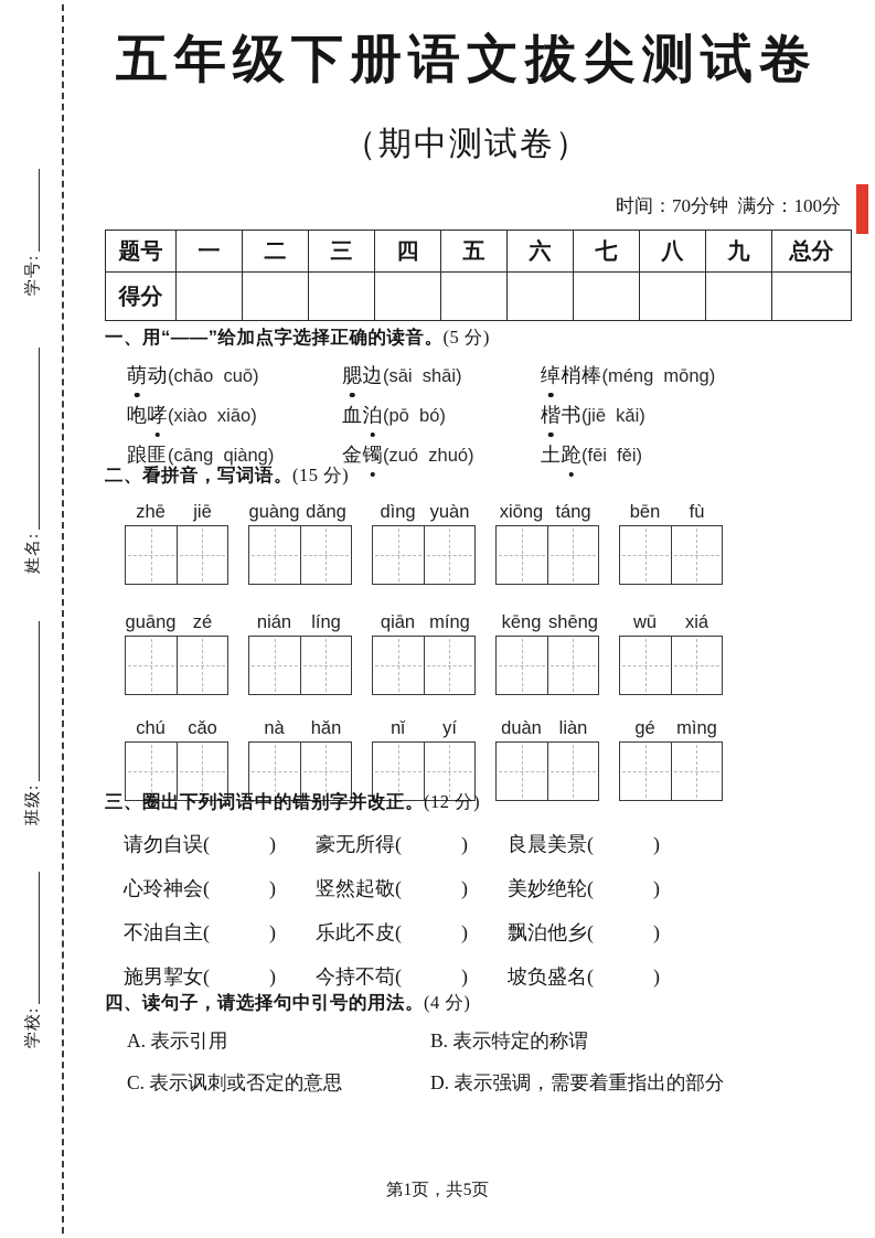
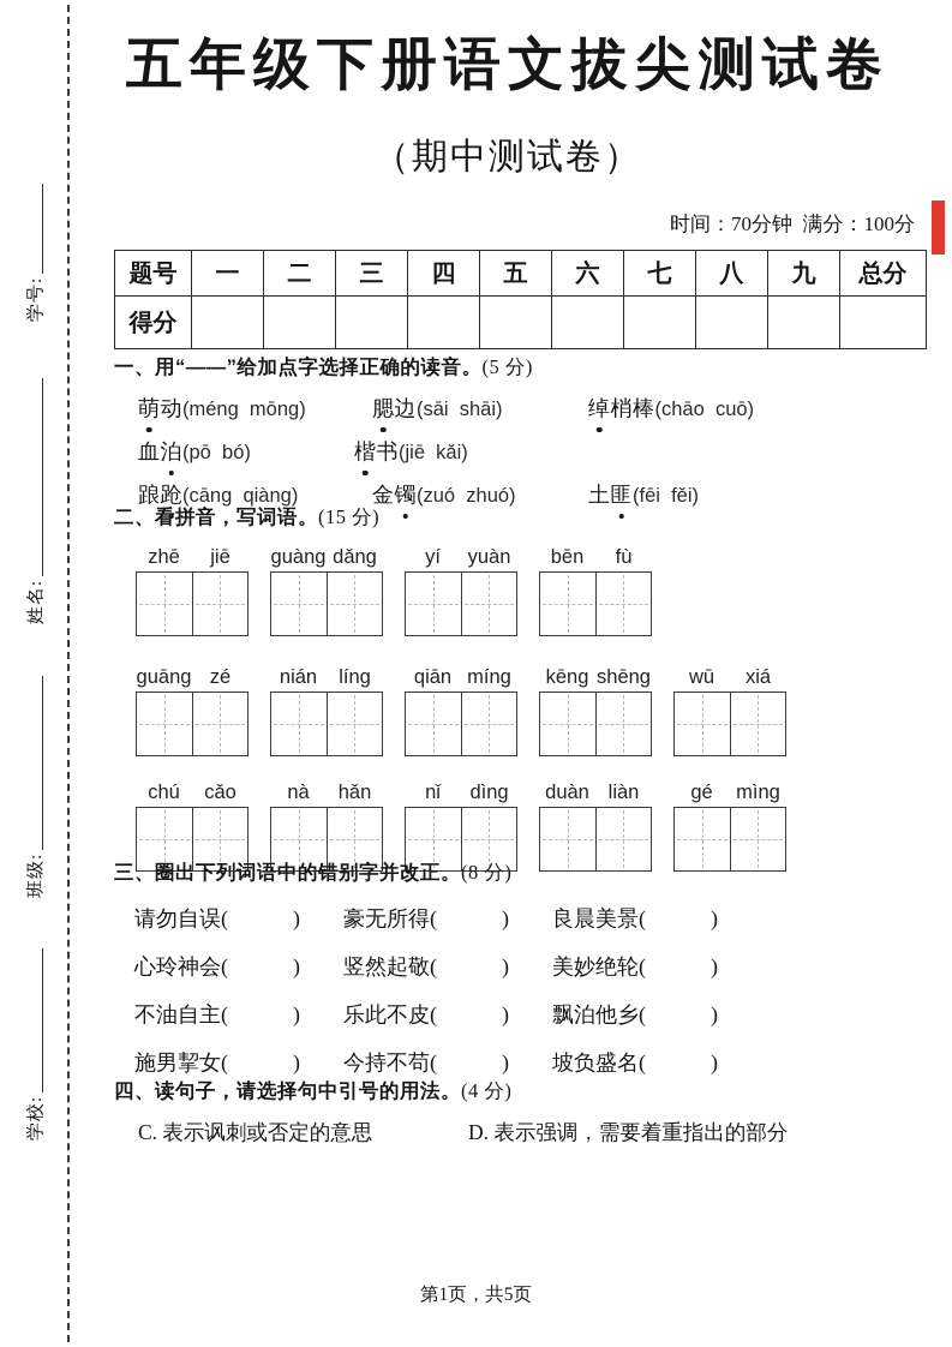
  五年级下册语文拔尖测试卷
  （期中测试卷）
  时间：70分钟 满分：100分
  题号	一	二	三	四	五	六	七	八	九	总分
  得分
  一、用“——”给加点字选择正确的读音。(5 分)
- 萌动(chāo cuō)
+ 萌动(méng mōng)
  腮边(sāi shāi)
- 绰梢棒(méng mōng)
+ 绰梢棒(chāo cuō)
- 咆哮(xiào xiāo)
  血泊(pō bó)
  楷书(jiē kǎi)
- 踉匪(cāng qiàng)
+ 踉跄(cāng qiàng)
  金镯(zuó zhuó)
- 土跄(fēi fěi)
+ 土匪(fēi fěi)
  二、看拼音，写词语。(15 分)
  zhē
  jiē
  guàng
  dǎng
- dìng
+ yí
  yuàn
- xiōng
- táng
  bēn
  fù
  guāng
  zé
  nián
  líng
  qiān
  míng
  kēng
  shēng
  wū
  xiá
  chú
  cǎo
  nà
  hǎn
  nǐ
- yí
+ dìng
  duàn
  liàn
  gé
  mìng
- 三、圈出下列词语中的错别字并改正。(12 分)
+ 三、圈出下列词语中的错别字并改正。(8 分)
  请勿自误( )
  豪无所得( )
  良晨美景( )
  心玲神会( )
  竖然起敬( )
  美妙绝轮( )
  不油自主( )
  乐此不皮( )
  飘泊他乡( )
  施男挈女( )
  今持不苟( )
  坡负盛名( )
  四、读句子，请选择句中引号的用法。(4 分)
- A. 表示引用
- B. 表示特定的称谓
  C. 表示讽刺或否定的意思
  D. 表示强调，需要着重指出的部分
  第1页，共5页
